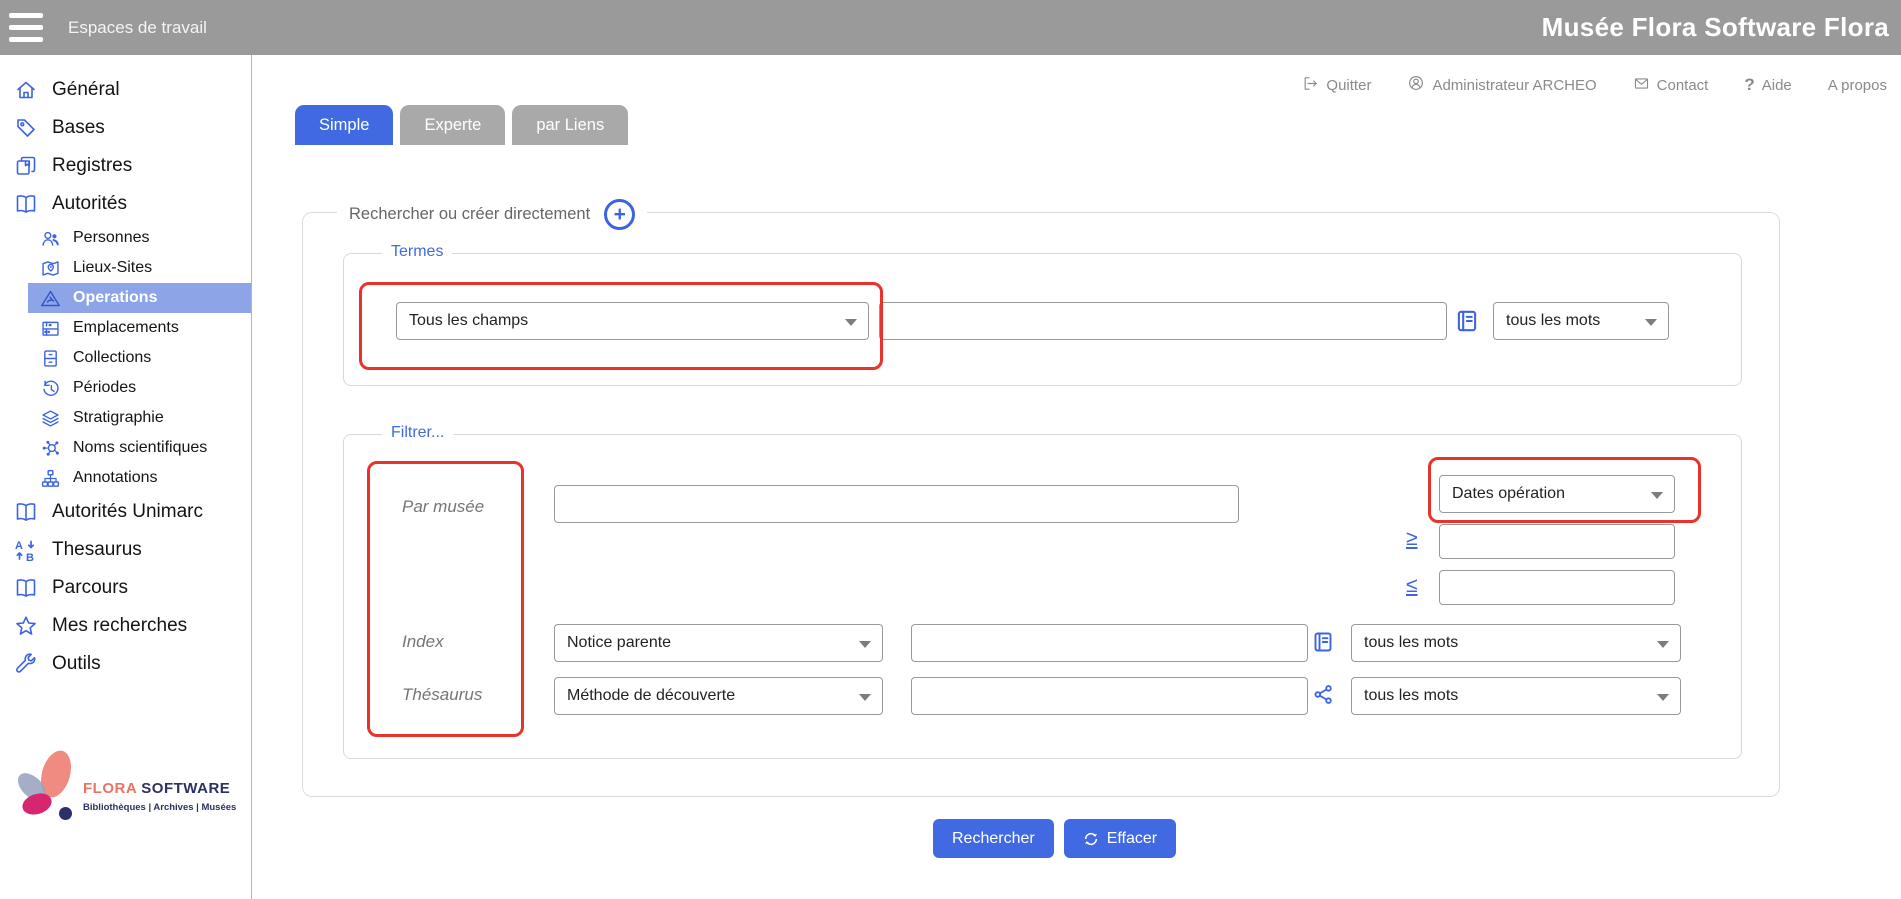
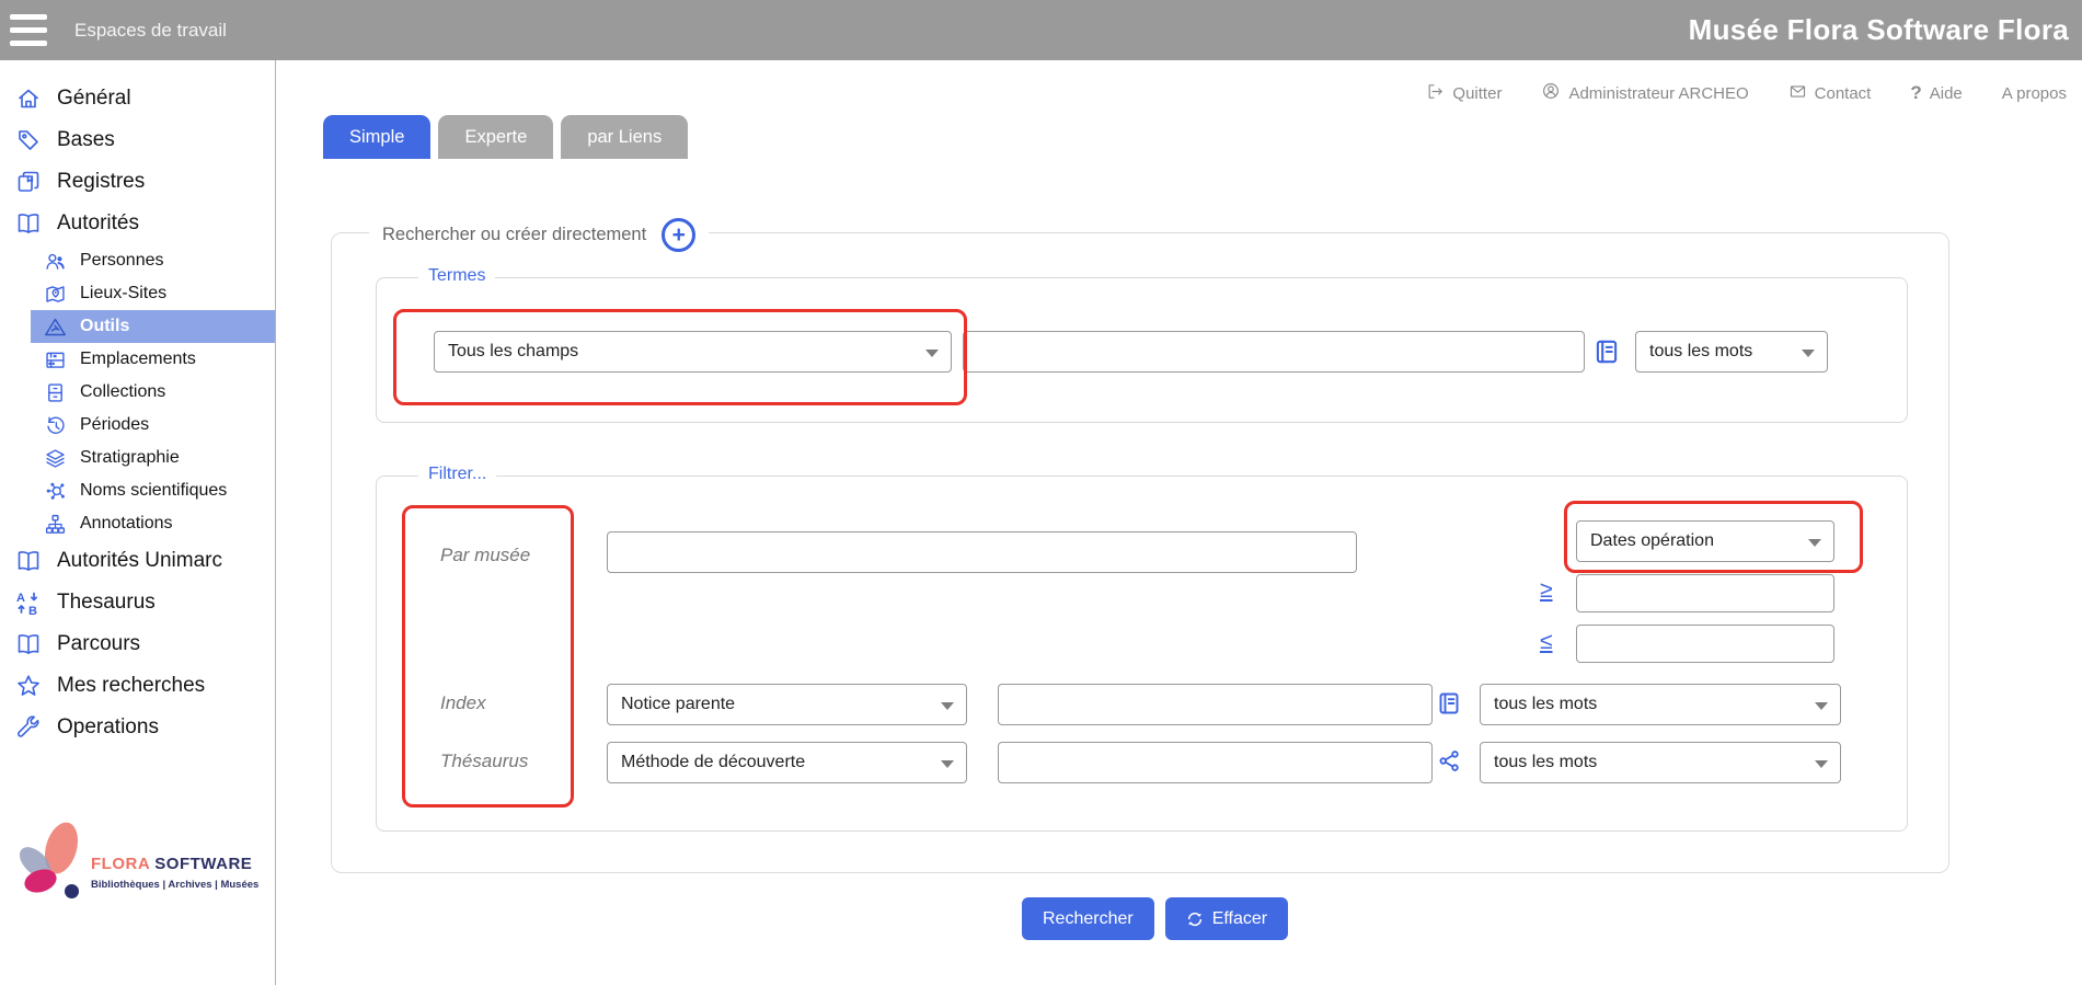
  Espaces de travail
  Musée Flora Software Flora
  Général
  Bases
  Registres
  Autorités
  Personnes
  Lieux-Sites
- Operations
+ Outils
  Emplacements
  Collections
  Périodes
  Stratigraphie
  Noms scientifiques
  Annotations
  Autorités Unimarc
  A
  B
  Thesaurus
  Parcours
  Mes recherches
- Outils
+ Operations
  FLORA SOFTWARE
  Bibliothèques | Archives | Musées
  Quitter
  Administrateur ARCHEO
  Contact
  ?
  Aide
  A propos
  Simple
  Experte
  par Liens
  Rechercher ou créer directement
  +
  Termes
  Tous les champs
  tous les mots
  Filtrer...
  Par musée
  Dates opération
  ≥
  ≤
  Index
  Notice parente
  tous les mots
  Thésaurus
  Méthode de découverte
  tous les mots
  Rechercher
  Effacer
